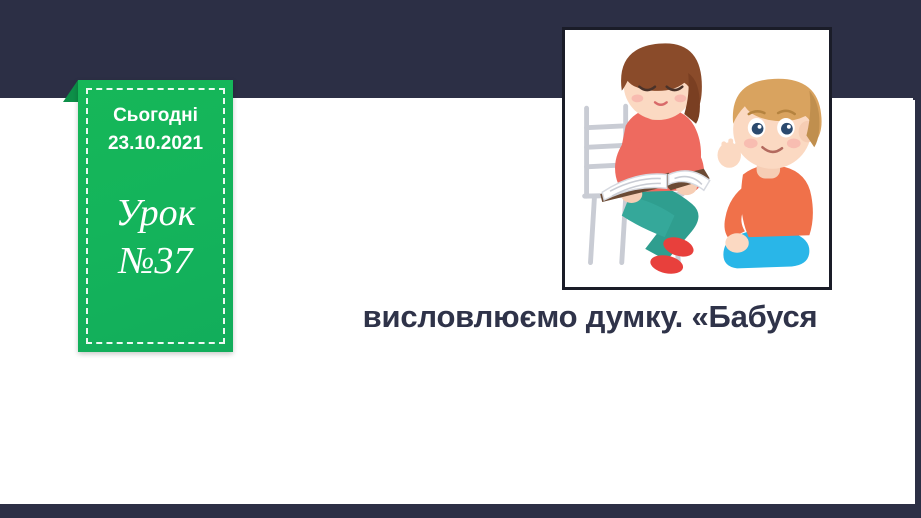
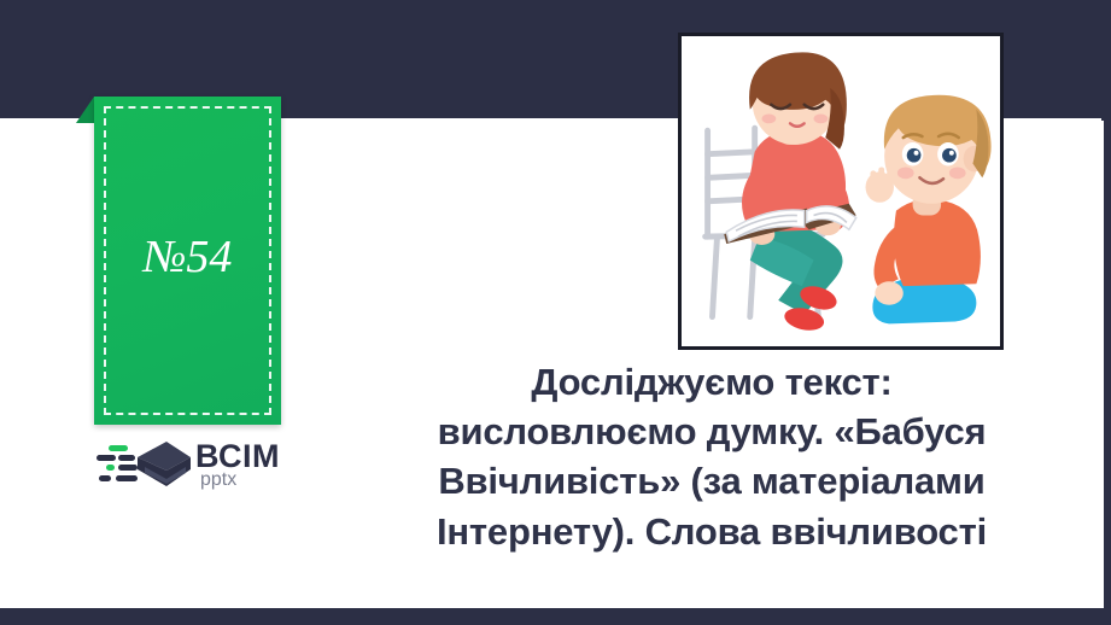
- Сьогодні
- 23.10.2021
- Урок
- №37
+ №54
+ ВСІМ
+ pptx
+ Досліджуємо текст:
  висловлюємо думку. «Бабуся
+ Ввічливість» (за матеріалами
+ Інтернету). Слова ввічливості
